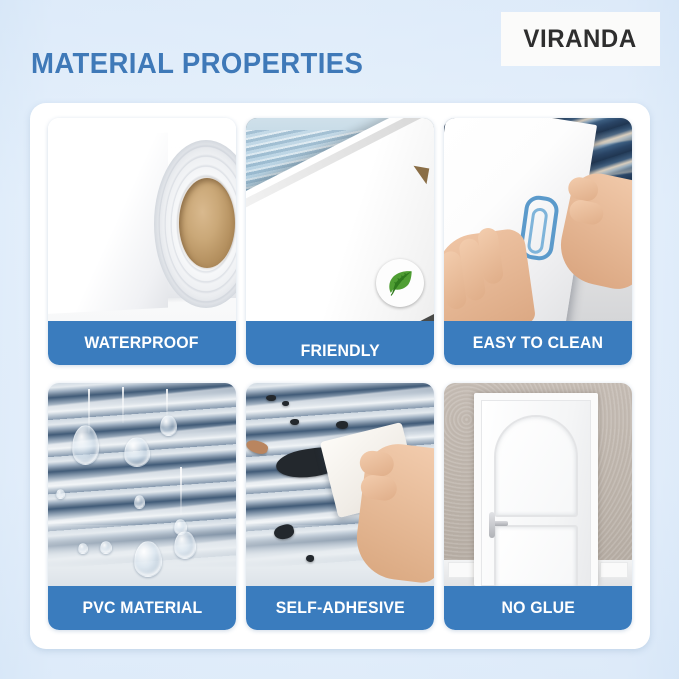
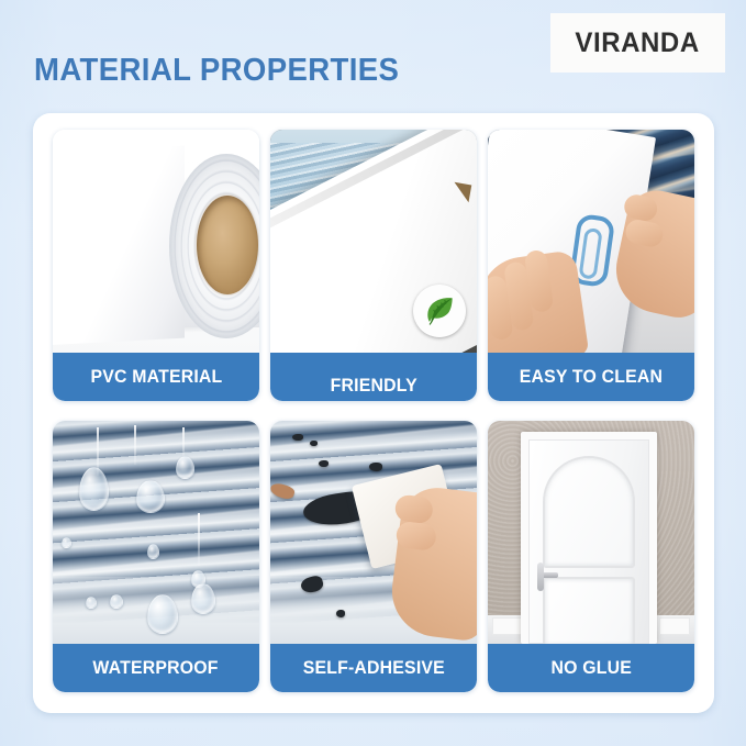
  MATERIAL PROPERTIES
  VIRANDA
- WATERPROOF
+ PVC MATERIAL
  FRIENDLY
  EASY TO CLEAN
- PVC MATERIAL
+ WATERPROOF
  SELF-ADHESIVE
  NO GLUE
